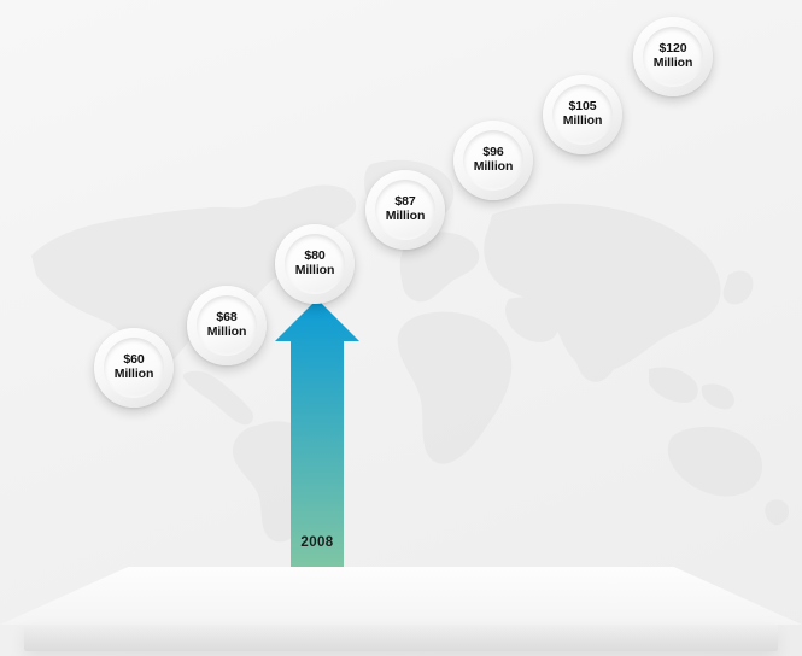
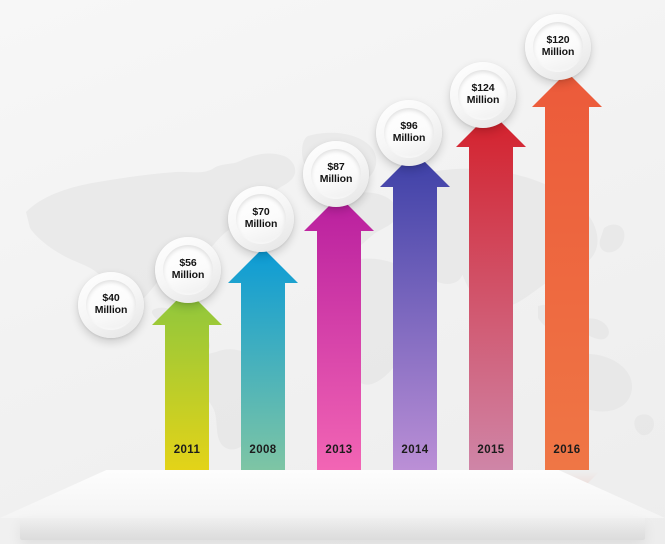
+ 2011
  2008
+ 2013
+ 2014
+ 2015
+ 2016
- $60
+ $40
  Million
- $68
+ $56
  Million
- $80
+ $70
  Million
  $87
  Million
  $96
  Million
- $105
+ $124
  Million
  $120
  Million
